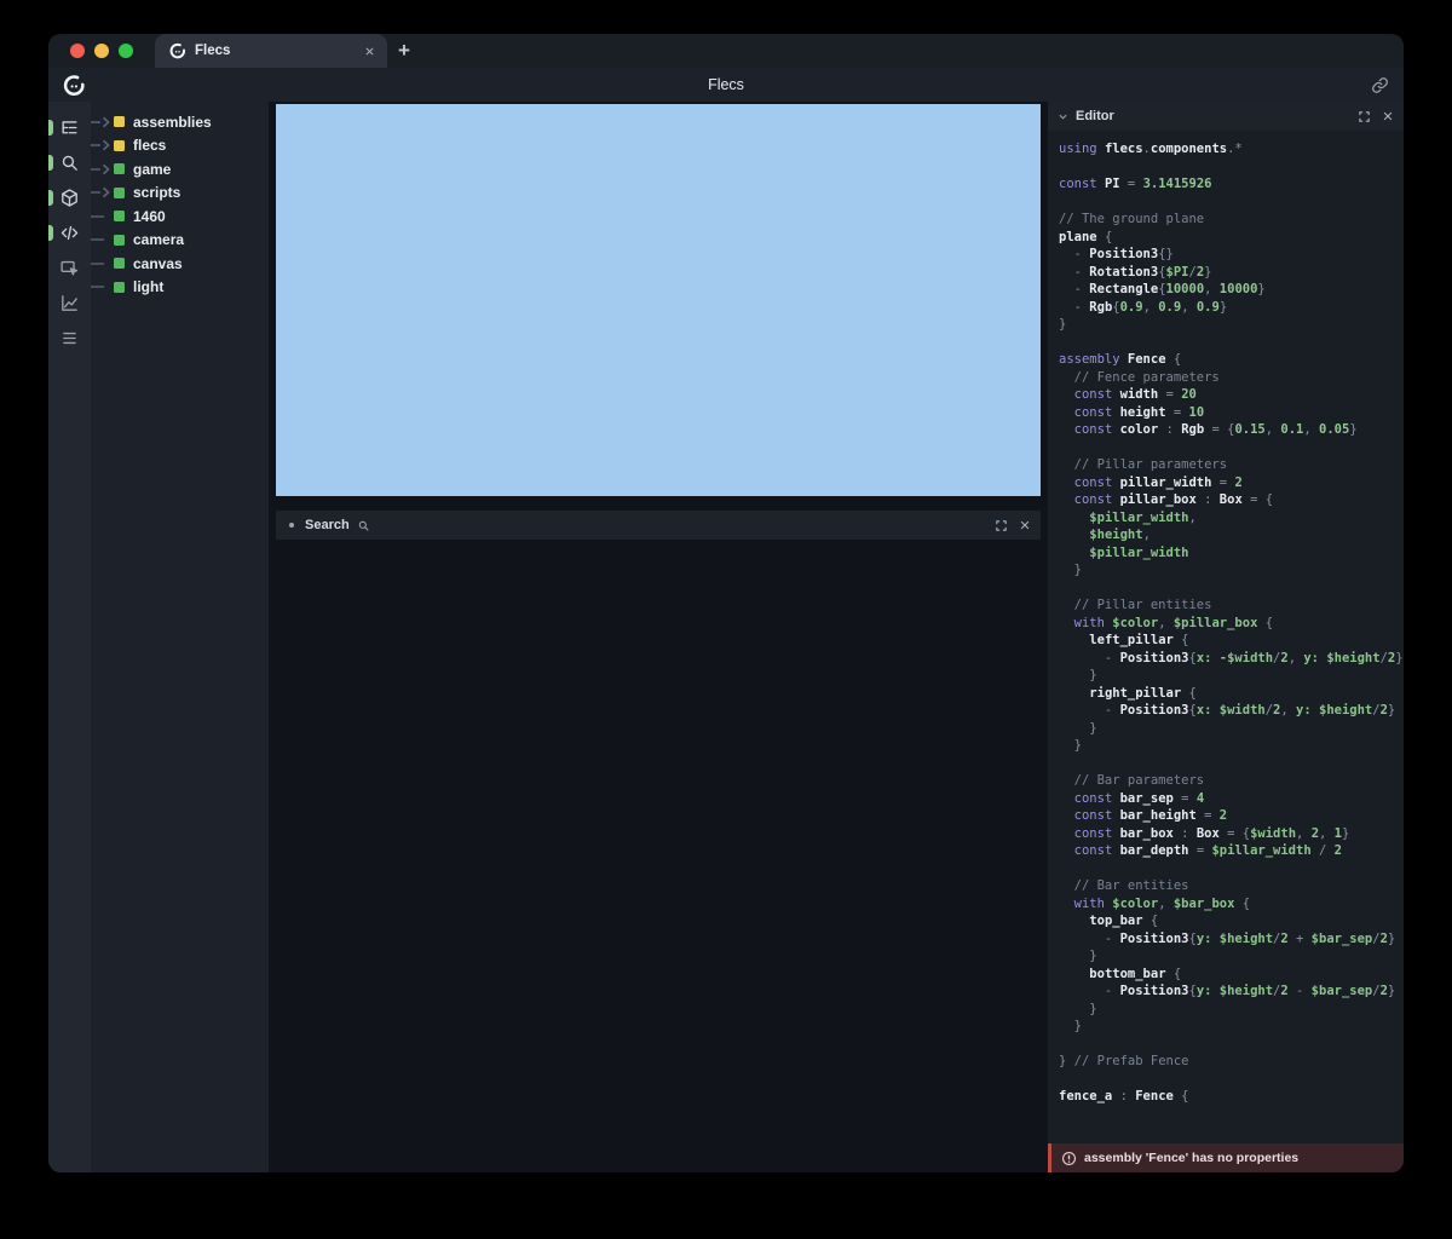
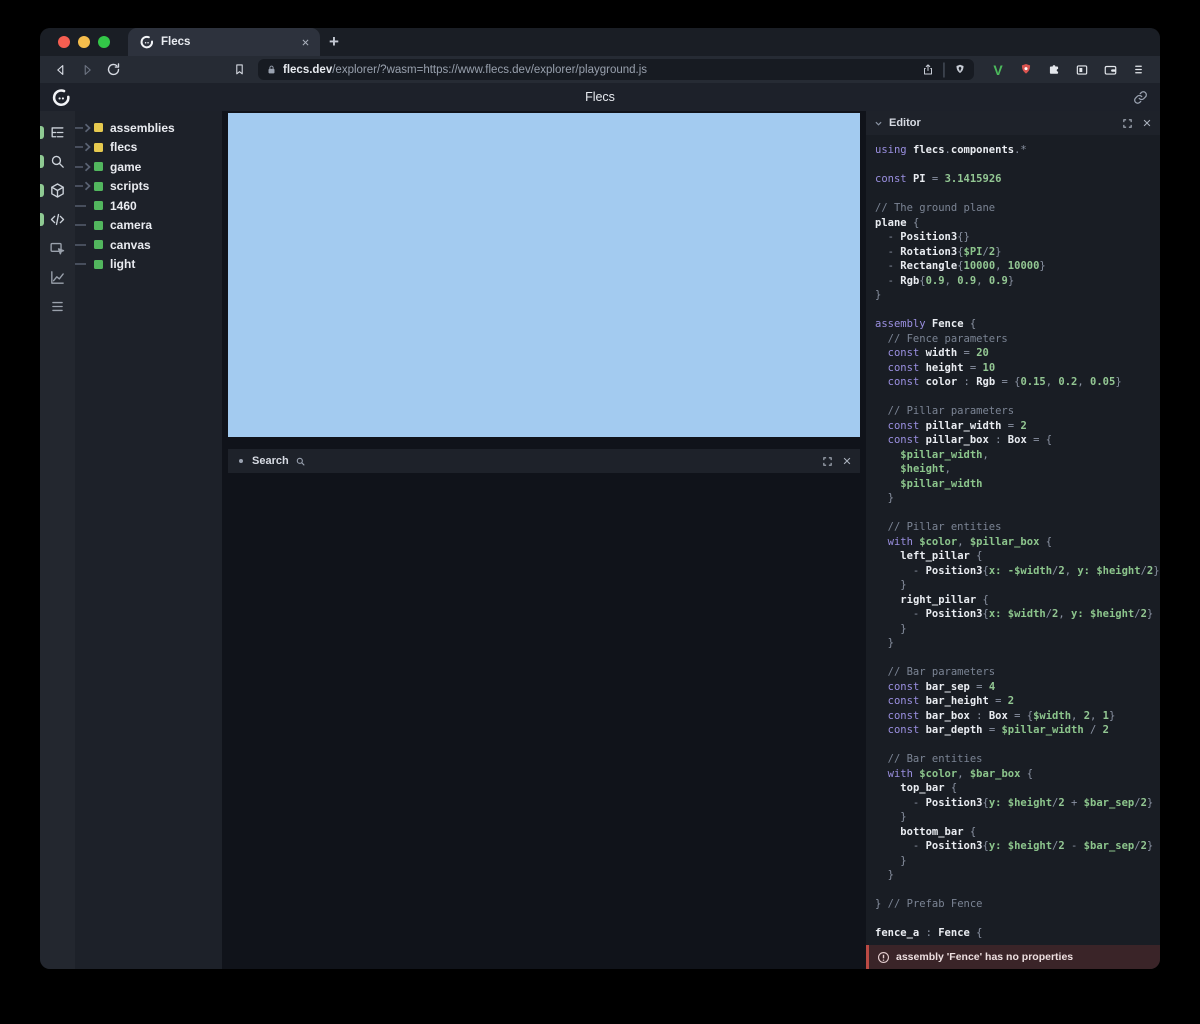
  Flecs
  +
+ flecs.dev/explorer/?wasm=https://www.flecs.dev/explorer/playground.js
+ |
+ V
  Flecs
  assemblies
  flecs
  game
  scripts
  1460
  camera
  canvas
  light
  Search
  Editor
  using flecs.components.*
  const PI = 3.1415926
  // The ground plane
  plane {
  - Position3{}
  - Rotation3{$PI/2}
  - Rectangle{10000, 10000}
  - Rgb{0.9, 0.9, 0.9}
  }
  assembly Fence {
  // Fence parameters
  const width = 20
  const height = 10
- const color : Rgb = {0.15, 0.1, 0.05}
+ const color : Rgb = {0.15, 0.2, 0.05}
  // Pillar parameters
  const pillar_width = 2
  const pillar_box : Box = {
  $pillar_width,
  $height,
  $pillar_width
  }
  // Pillar entities
  with $color, $pillar_box {
  left_pillar {
  - Position3{x: -$width/2, y: $height/2}
  }
  right_pillar {
  - Position3{x: $width/2, y: $height/2}
  }
  }
  // Bar parameters
  const bar_sep = 4
  const bar_height = 2
  const bar_box : Box = {$width, 2, 1}
  const bar_depth = $pillar_width / 2
  // Bar entities
  with $color, $bar_box {
  top_bar {
  - Position3{y: $height/2 + $bar_sep/2}
  }
  bottom_bar {
  - Position3{y: $height/2 - $bar_sep/2}
  }
  }
  } // Prefab Fence
  fence_a : Fence {
  assembly 'Fence' has no properties
